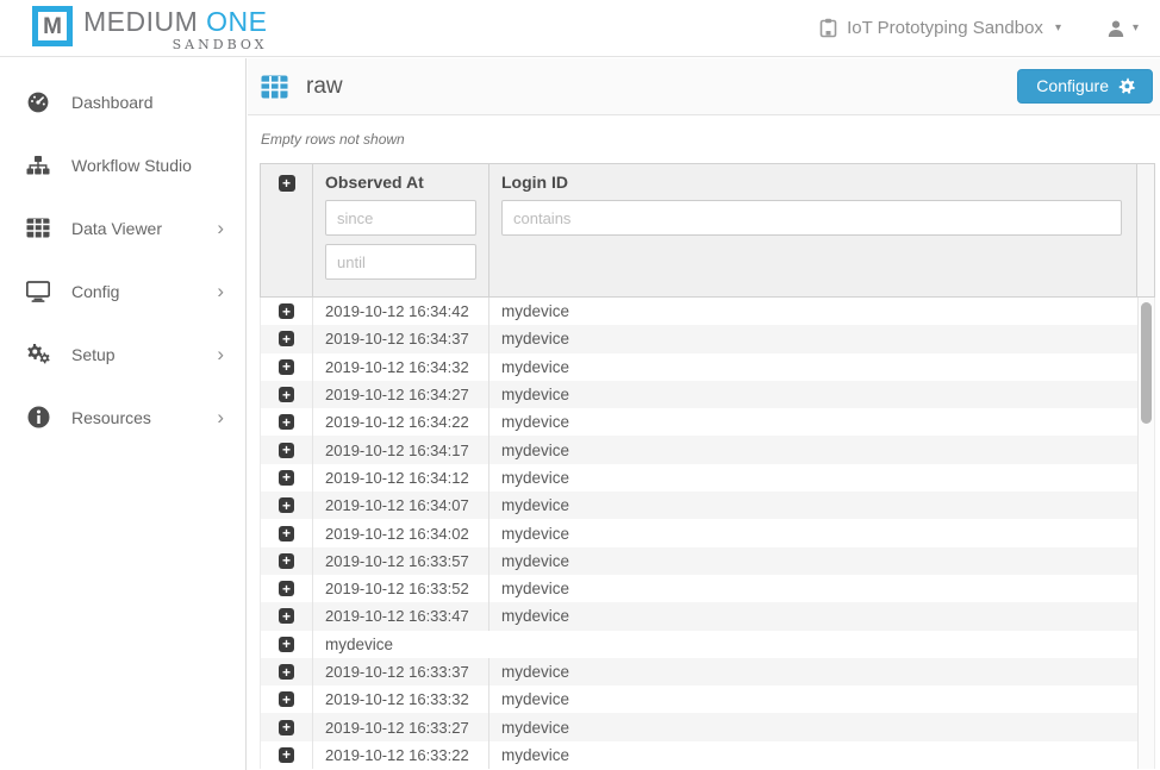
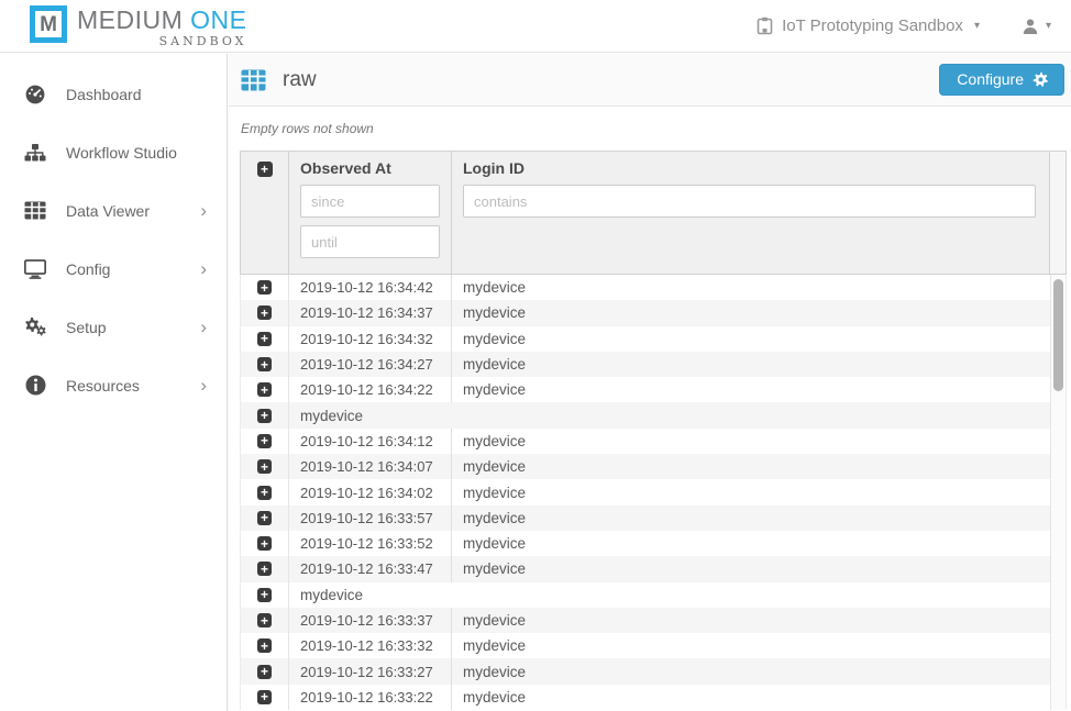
  M
  MEDIUM ONE
  SANDBOX
  IoT Prototyping Sandbox
  ▾
  ▾
  Dashboard
  Workflow Studio
  Data Viewer
  ›
  Config
  ›
  Setup
  ›
  Resources
  ›
  raw
  Configure
  Empty rows not shown
  +
  Observed At
  since
  until
  Login ID
  contains
  +
  2019-10-12 16:34:42
  mydevice
  +
  2019-10-12 16:34:37
  mydevice
  +
  2019-10-12 16:34:32
  mydevice
  +
  2019-10-12 16:34:27
  mydevice
  +
  2019-10-12 16:34:22
  mydevice
  +
- 2019-10-12 16:34:17
  mydevice
  +
  2019-10-12 16:34:12
  mydevice
  +
  2019-10-12 16:34:07
  mydevice
  +
  2019-10-12 16:34:02
  mydevice
  +
  2019-10-12 16:33:57
  mydevice
  +
  2019-10-12 16:33:52
  mydevice
  +
  2019-10-12 16:33:47
  mydevice
  +
  mydevice
  +
  2019-10-12 16:33:37
  mydevice
  +
  2019-10-12 16:33:32
  mydevice
  +
  2019-10-12 16:33:27
  mydevice
  +
  2019-10-12 16:33:22
  mydevice
